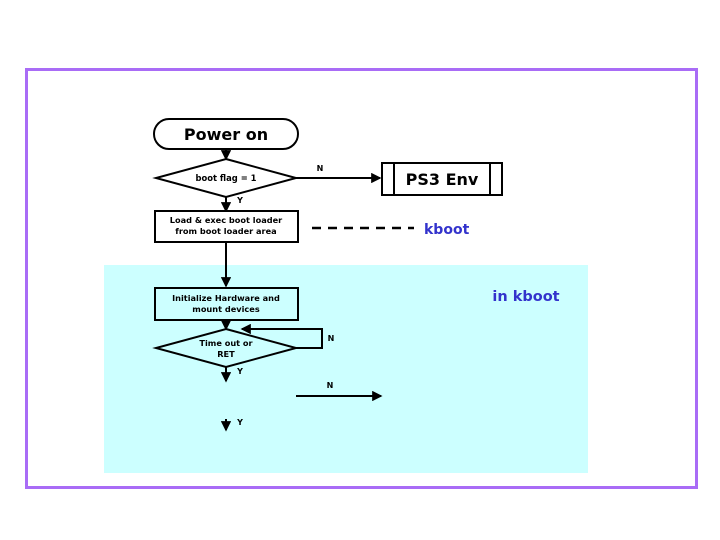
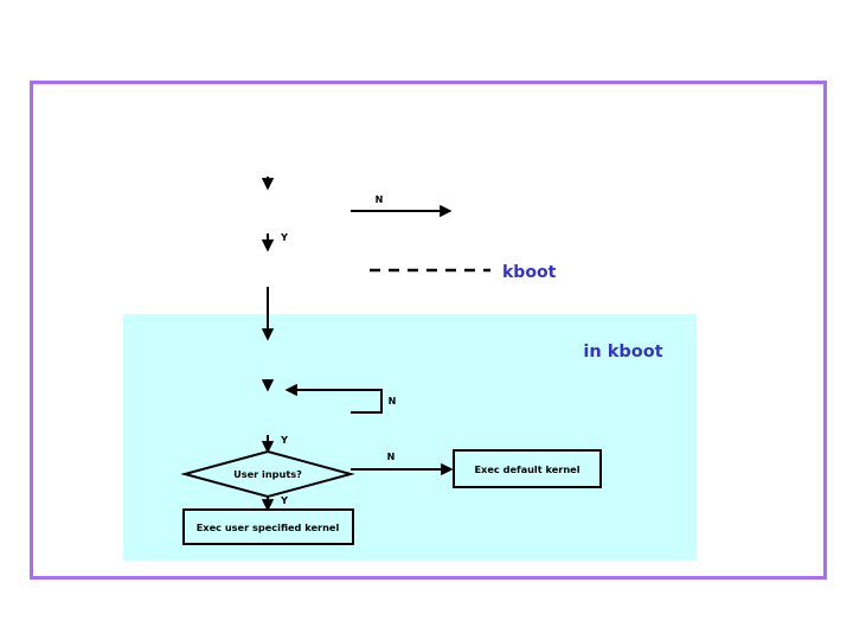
- Power on
- boot flag = 1
  N
  Y
- PS3 Env
- Load & exec boot loader
- from boot loader area
  kboot
  in kboot
- Initialize Hardware and
- mount devices
- Time out or
- RET
  N
  Y
+ User inputs?
  N
  Y
+ Exec default kernel
+ Exec user specified kernel
